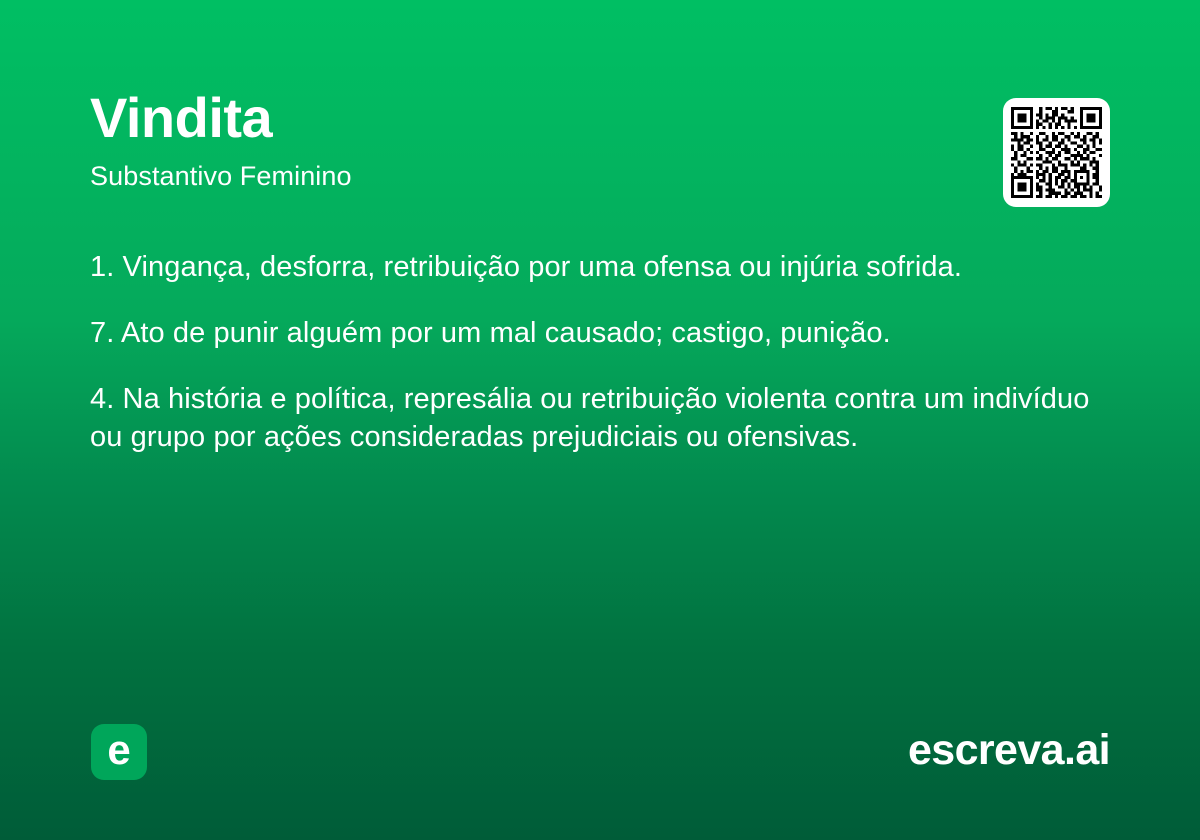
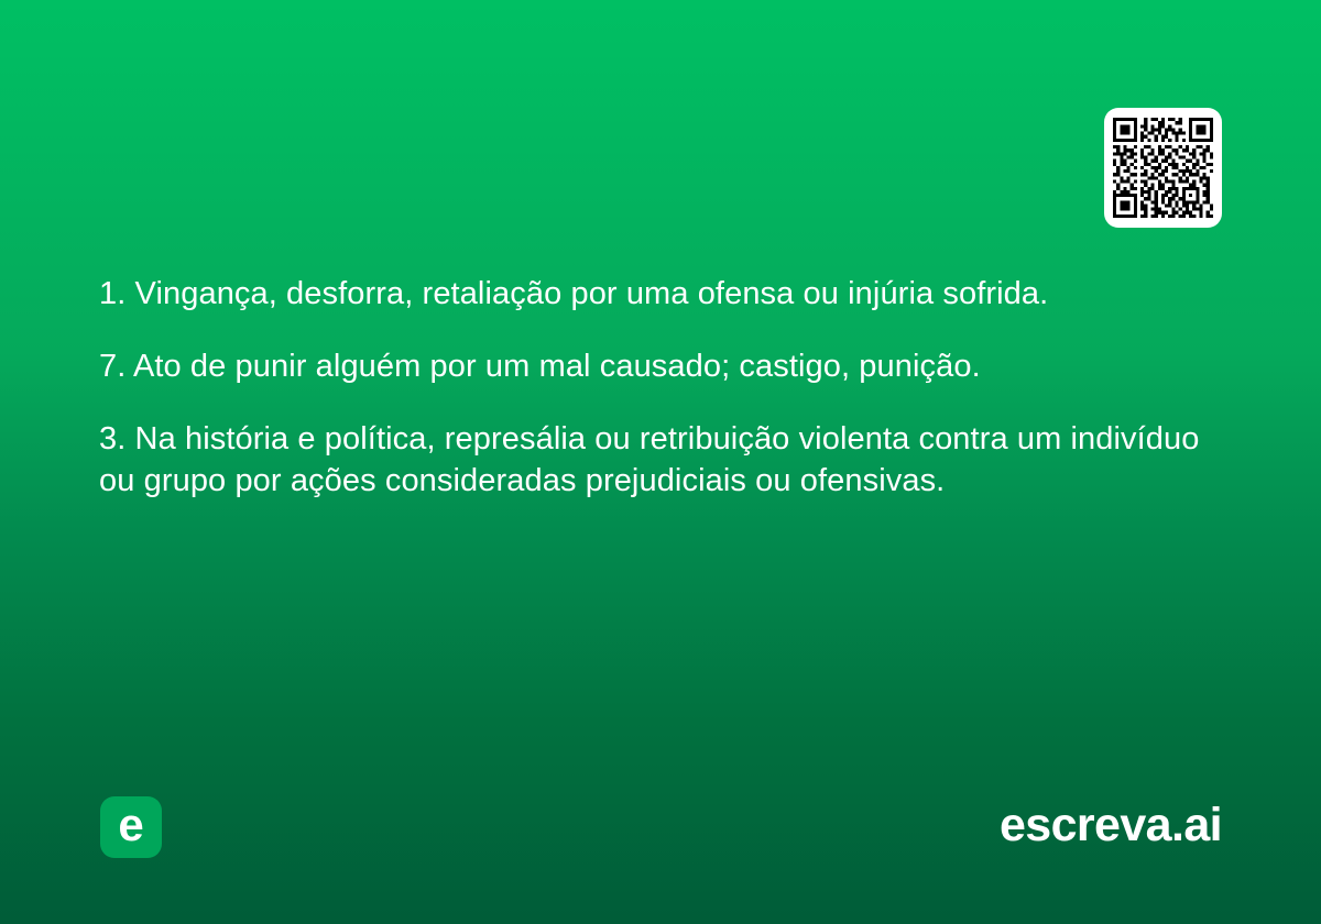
- Vindita
- Substantivo Feminino
- 1. Vingança, desforra, retribuição por uma ofensa ou injúria sofrida.
+ 1. Vingança, desforra, retaliação por uma ofensa ou injúria sofrida.
  7. Ato de punir alguém por um mal causado; castigo, punição.
- 4. Na história e política, represália ou retribuição violenta contra um indivíduo ou grupo por ações consideradas prejudiciais ou ofensivas.
+ 3. Na história e política, represália ou retribuição violenta contra um indivíduo ou grupo por ações consideradas prejudiciais ou ofensivas.
  e
  escreva.ai
